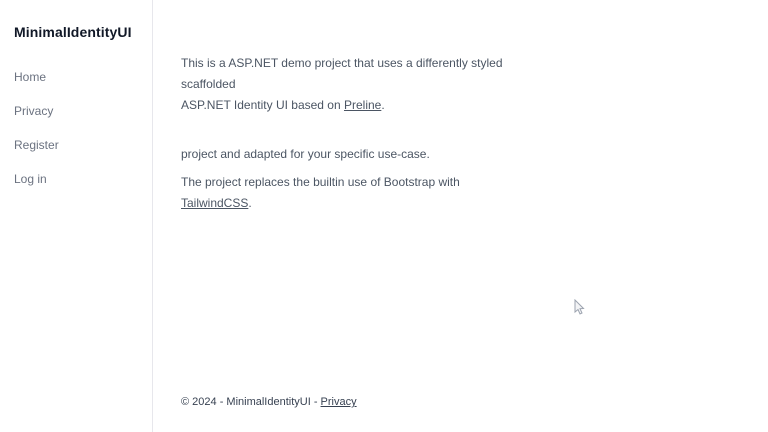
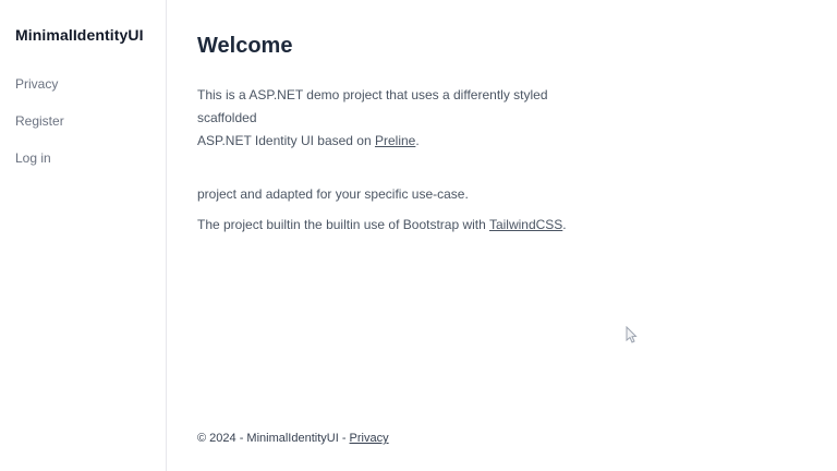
  MinimalIdentityUI
- Home
  Privacy
  Register
  Log in
+ Welcome
  This is a ASP.NET demo project that uses a differently styled scaffolded
  ASP.NET Identity UI based on Preline.
  project and adapted for your specific use-case.
- The project replaces the builtin use of Bootstrap with TailwindCSS.
+ The project builtin the builtin use of Bootstrap with TailwindCSS.
  © 2024 - MinimalIdentityUI - Privacy
